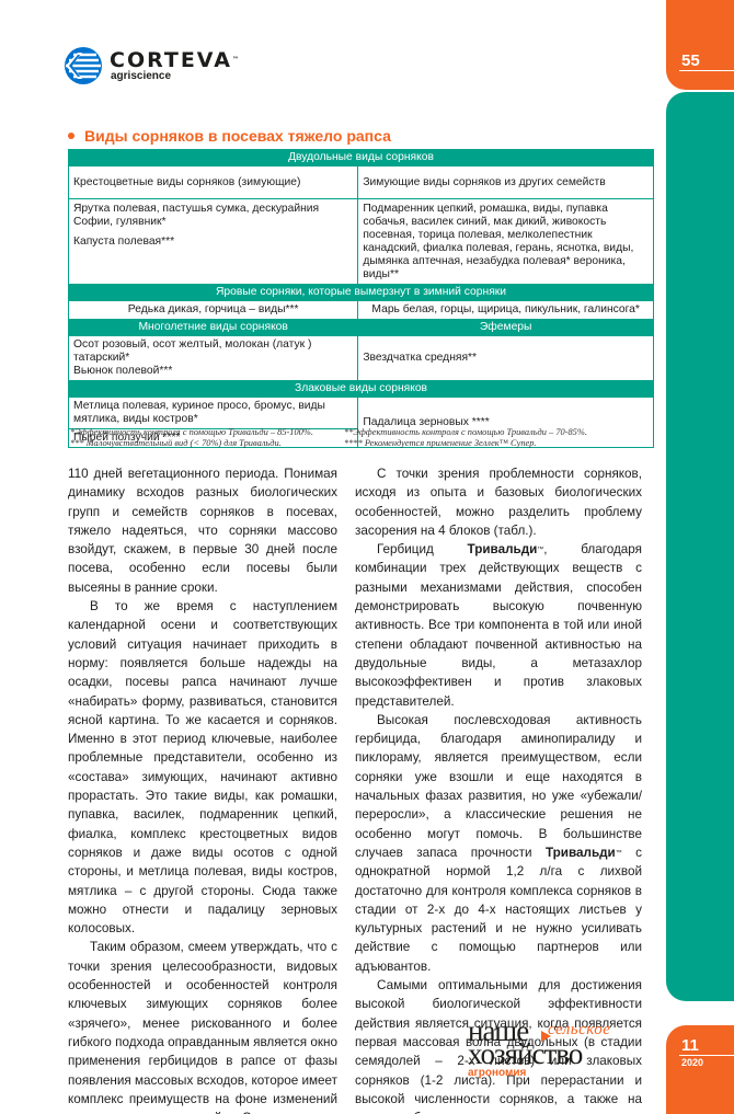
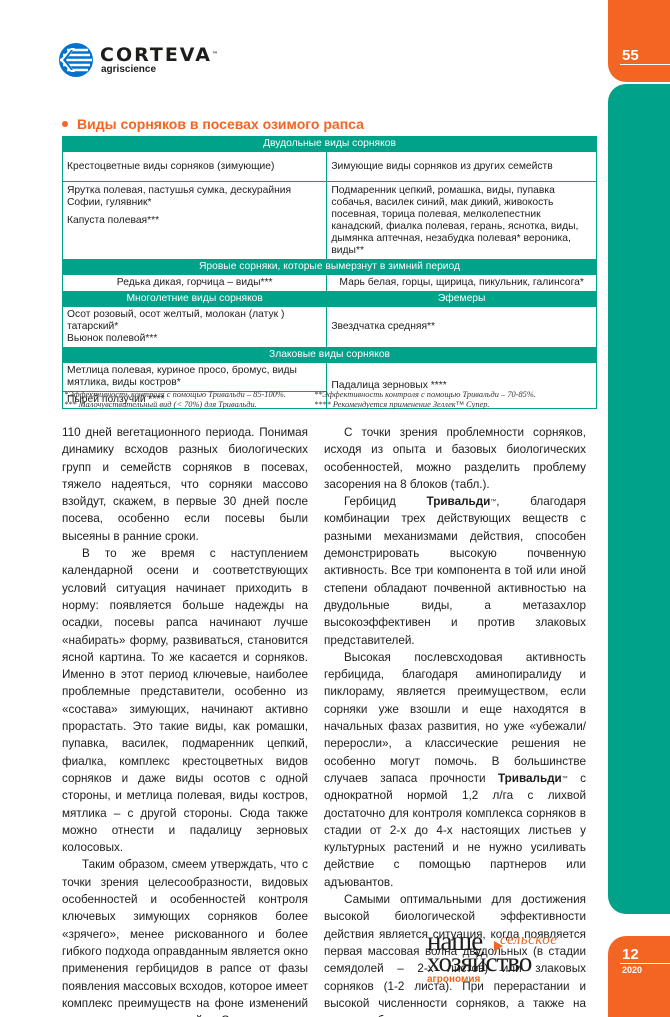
  55
- 11
+ 12
  2020
  CORTEVA
  agriscience
- Виды сорняков в посевах тяжело рапса
+ Виды сорняков в посевах озимого рапса
  Двудольные виды сорняков
  Крестоцветные виды сорняков (зимующие)	Зимующие виды сорняков из других семейств
  Ярутка полевая, пастушья сумка, дескурайния Софии, гулявник* Капуста полевая***	Подмаренник цепкий, ромашка, виды, пупавка собачья, василек синий, мак дикий, живокость посевная, торица полевая, мелколепестник канадский, фиалка полевая, герань, яснотка, виды, дымянка аптечная, незабудка полевая* вероника, виды**
- Яровые сорняки, которые вымерзнут в зимний сорняки
+ Яровые сорняки, которые вымерзнут в зимний период
  Редька дикая, горчица – виды***	Марь белая, горцы, щирица, пикульник, галинсога*
  Многолетние виды сорняков	Эфемеры
  Осот розовый, осот желтый, молокан (латук ) татарский* Вьюнок полевой***	Звездчатка средняя**
  Злаковые виды сорняков
  Метлица полевая, куриное просо, бромус, виды мятлика, виды костров*	Падалица зерновых ****
  Пырей ползучий ****
  *Эффективность контроля с помощью Тривальди – 85-100%.
  **Эффективность контроля с помощью Тривальди – 70-85%.
  *** Малочувствительный вид (< 70%) для Тривальди.
  **** Рекомендуется применение Зеллек™ Супер.
  110 дней вегетационного периода. Понимая динамику всходов разных биологических групп и семейств сорняков в посевах, тяжело надеяться, что сорняки массово взойдут, скажем, в первые 30 дней после посева, особенно если посевы были высеяны в ранние сроки.
  В то же время с наступлением календарной осени и соответствующих условий ситуация начинает приходить в норму: появляется больше надежды на осадки, посевы рапса начинают лучше «набирать» форму, развиваться, становится ясной картина. То же касается и сорняков. Именно в этот период ключевые, наиболее проблемные представители, особенно из «состава» зимующих, начинают активно прорастать. Это такие виды, как ромашки, пупавка, василек, подмаренник цепкий, фиалка, комплекс крестоцветных видов сорняков и даже виды осотов с одной стороны, и метлица полевая, виды костров, мятлика – с другой стороны. Сюда также можно отнести и падалицу зерновых колосовых.
  Таким образом, смеем утверждать, что с точки зрения целесообразности, видовых особенностей и особенностей контроля ключевых зимующих сорняков более «зрячего», менее рискованного и более гибкого подхода оправданным является окно применения гербицидов в рапсе от фазы появления массовых всходов, которое имеет комплекс преимуществ на фоне изменений
- С точки зрения проблемности сорняков, исходя из опыта и базовых биологических особенностей, можно разделить проблему засорения на 4 блоков (табл.).
+ С точки зрения проблемности сорняков, исходя из опыта и базовых биологических особенностей, можно разделить проблему засорения на 8 блоков (табл.).
  Гербицид Тривальди , благодаря комбинации трех действующих веществ с разными механизмами действия, способен демонстрировать высокую почвенную активность. Все три компонента в той или иной степени обладают почвенной активностью на двудольные виды, а метазахлор высокоэффективен и против злаковых представителей.
  Высокая послевсходовая активность гербицида, благодаря аминопиралиду и пиклораму, является преимуществом, если сорняки уже взошли и еще находятся в начальных фазах развития, но уже «убежали/переросли», а классические решения не особенно могут помочь. В большинстве случаев запаса прочности Тривальди с однократной нормой 1,2 л/га с лихвой достаточно для контроля комплекса сорняков в стадии от 2-х до 4-х настоящих листьев у культурных растений и не нужно усиливать действие с помощью партнеров или адъювантов.
  Самыми оптимальными для достижения высокой биологической эффективности действия является ситуация, когда появляется первая массовая волна двудольных (в стадии семядолей – 2-х листов) или злаковых сорняков (1-2 листа). При перерастании и высокой численности сорняков, а также на
  наше
  сельское
  хозяйство
  агрономия
